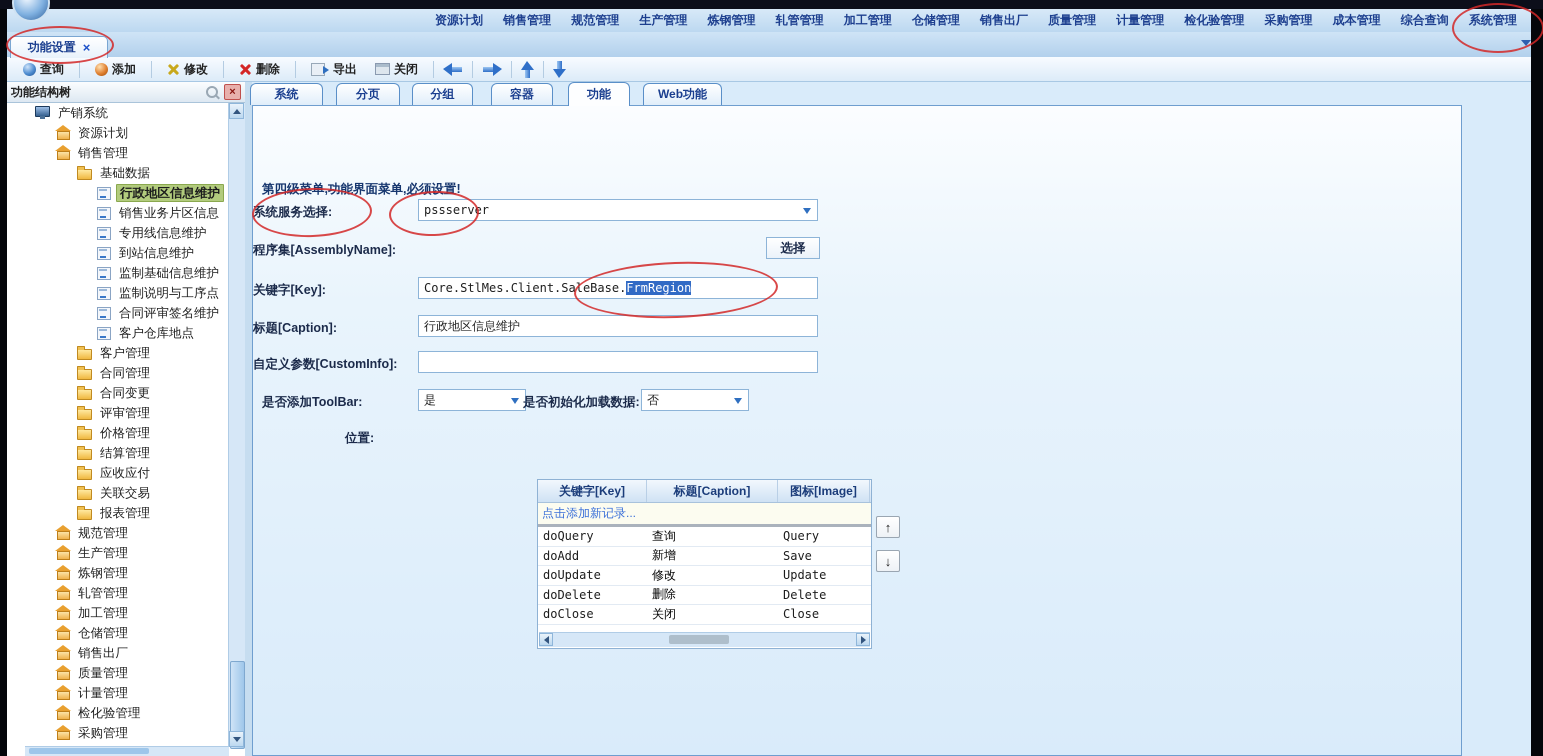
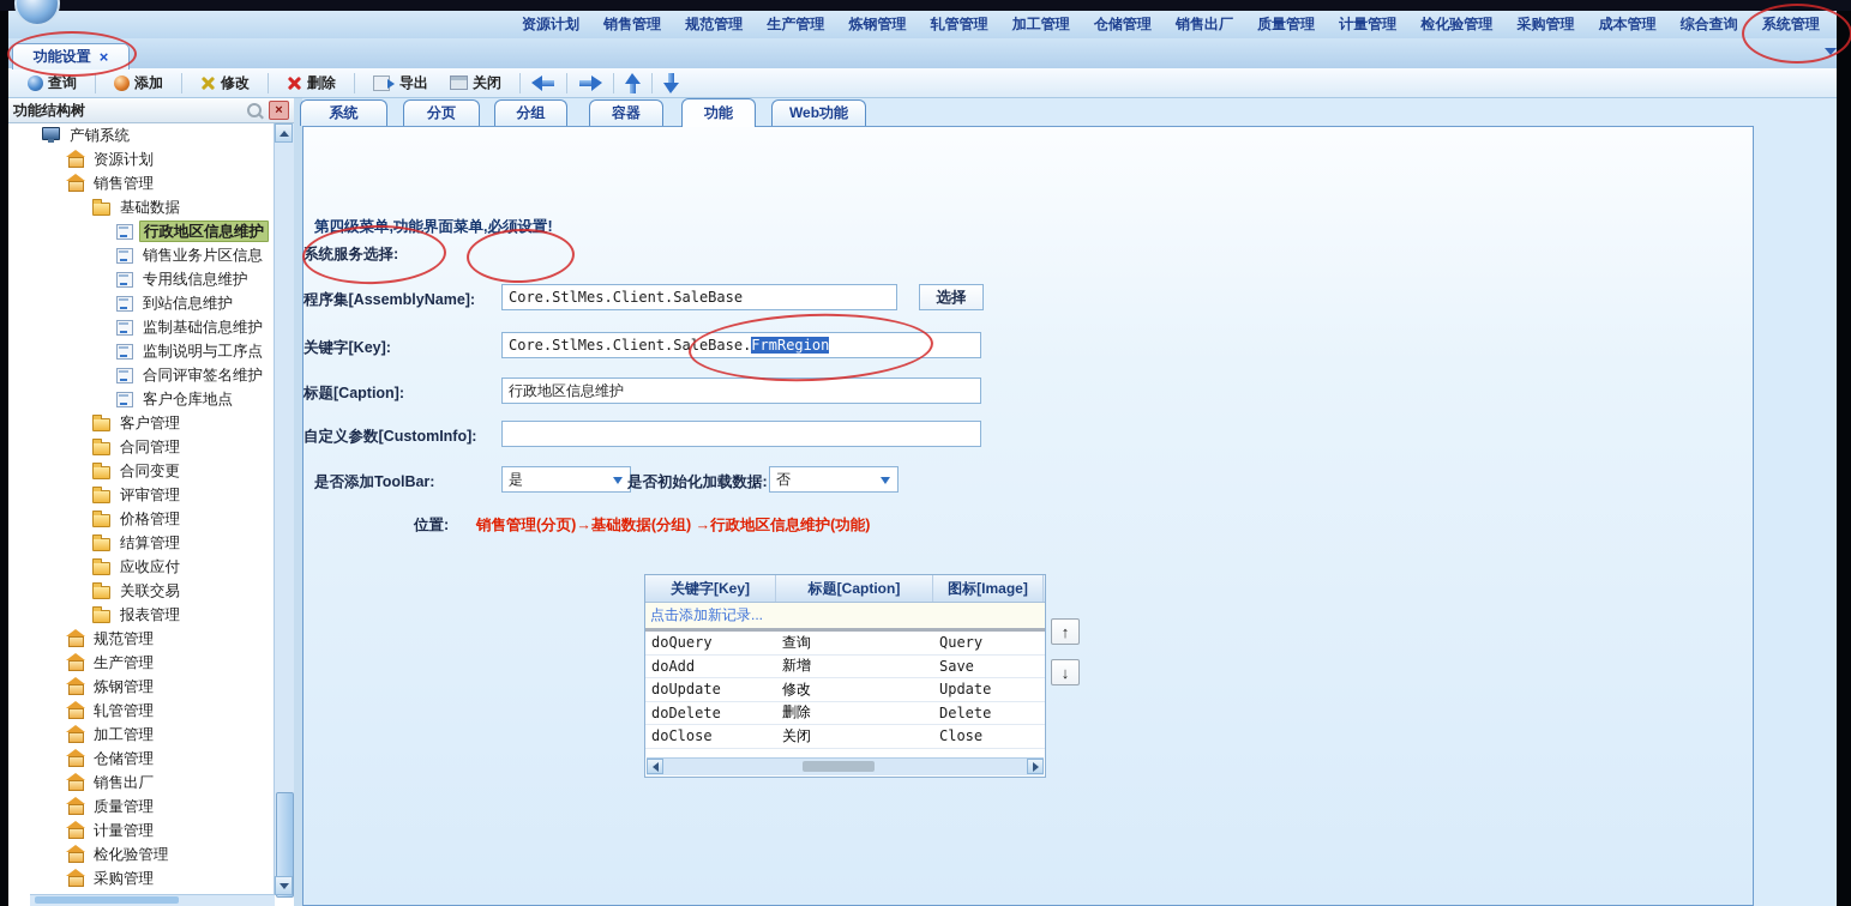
  资源计划
  销售管理
  规范管理
  生产管理
  炼钢管理
  轧管管理
  加工管理
  仓储管理
  销售出厂
  质量管理
  计量管理
  检化验管理
  采购管理
  成本管理
  综合查询
  系统管理
  功能设置
  ×
  查询
  添加
  修改
  删除
  导出
  关闭
  功能结构树
  ×
  产销系统
  资源计划
  销售管理
  基础数据
  行政地区信息维护
  销售业务片区信息
  专用线信息维护
  到站信息维护
  监制基础信息维护
  监制说明与工序点
  合同评审签名维护
  客户仓库地点
  客户管理
  合同管理
  合同变更
  评审管理
  价格管理
  结算管理
  应收应付
  关联交易
  报表管理
  规范管理
  生产管理
  炼钢管理
  轧管管理
  加工管理
  仓储管理
  销售出厂
  质量管理
  计量管理
  检化验管理
  采购管理
  系统
  分页
  分组
  容器
  功能
  Web功能
  第四级菜单,功能界面菜单,必须设置!
  系统服务选择:
- pssserver
  程序集[AssemblyName]:
+ Core.StlMes.Client.SaleBase
  选择
  关键字[Key]:
  Core.StlMes.Client.SaleBase.
  FrmRegion
  标题[Caption]:
  行政地区信息维护
  自定义参数[CustomInfo]:
  是否添加ToolBar:
  是
  是否初始化加载数据:
  否
  位置:
+ 销售管理(分页)→基础数据(分组) →行政地区信息维护(功能)
  关键字[Key]
  标题[Caption]
  图标[Image]
  点击添加新记录...
  doQuery
  查询
  Query
  doAdd
  新增
  Save
  doUpdate
  修改
  Update
  doDelete
  删除
  Delete
  doClose
  关闭
  Close
  ↑
  ↓
